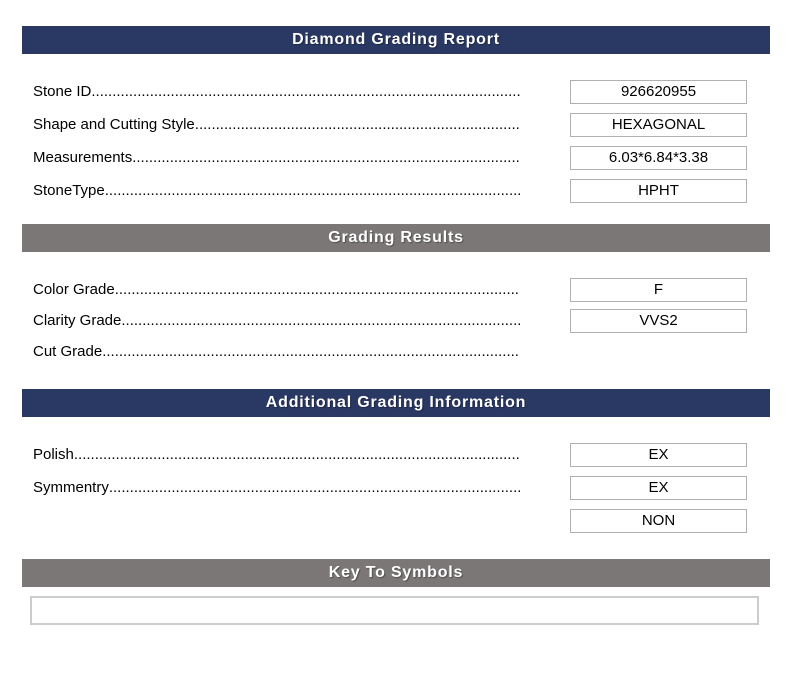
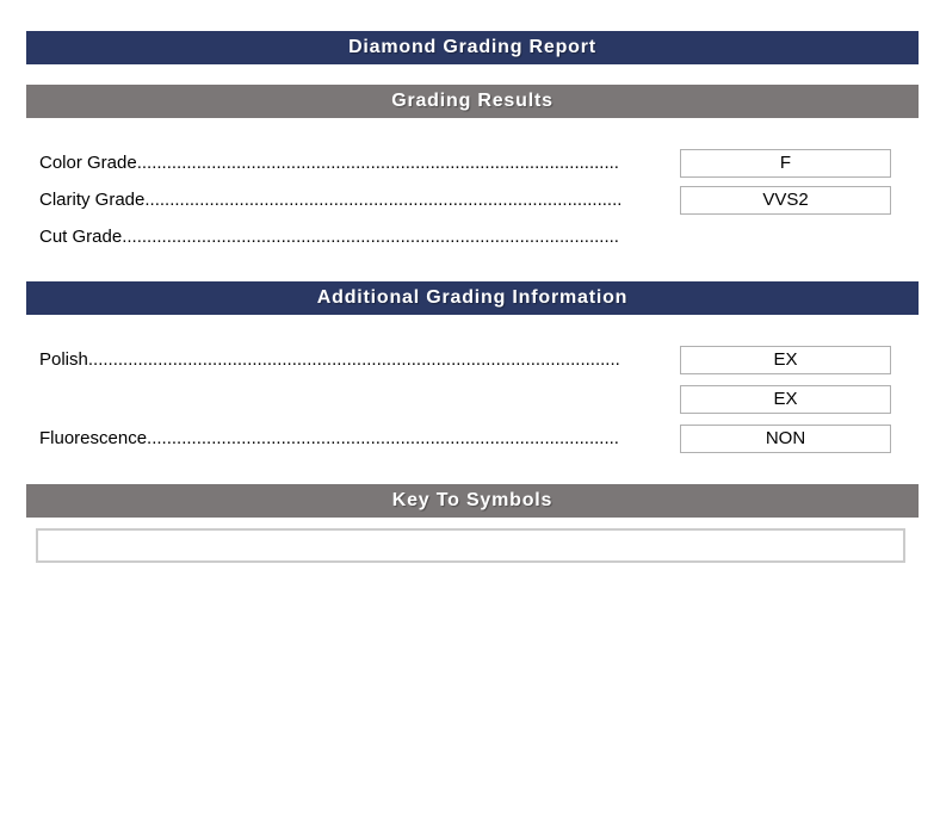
  Diamond Grading Report
- Stone ID
- 926620955
- Shape and Cutting Style
- HEXAGONAL
- Measurements
- 6.03*6.84*3.38
- StoneType
- HPHT
  Grading Results
  Color Grade
  F
  Clarity Grade
  VVS2
  Cut Grade
  Additional Grading Information
  Polish
  EX
- Symmentry
  EX
+ Fluorescence
  NON
  Key To Symbols
